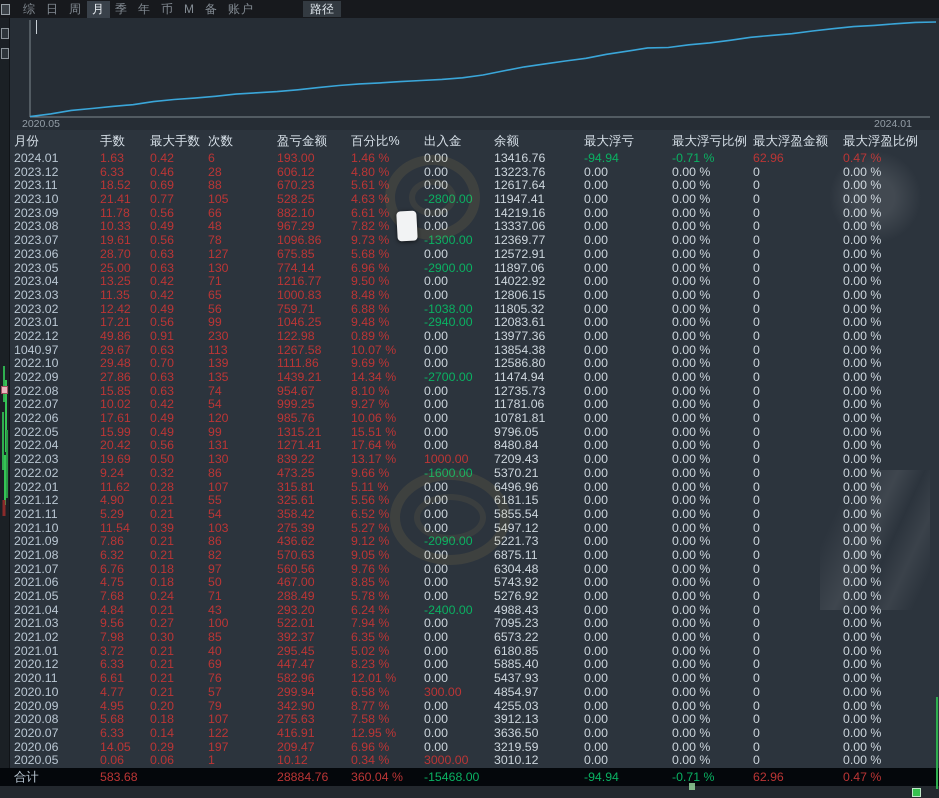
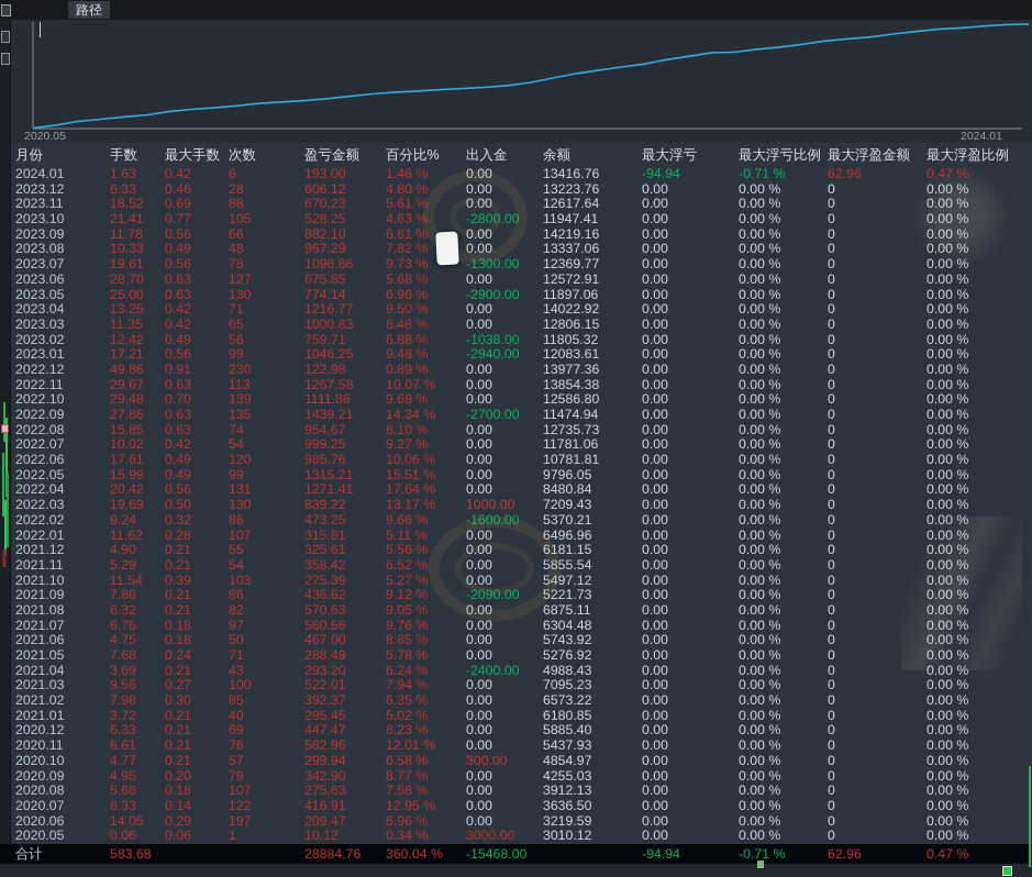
- 综
- 日
- 周
- 月
- 季
- 年
- 币
- M
- 备
- 账户
  路径
  2020.05
  2024.01
  月份
  手数
  最大手数
  次数
  盈亏金额
  百分比%
  出入金
  余额
  最大浮亏
  最大浮亏比例
  最大浮盈金额
  最大浮盈比例
  2024.01
  1.63
  0.42
  6
  193.00
  1.46 %
  0.00
  13416.76
  -94.94
  -0.71 %
  62.96
  2023.12
  6.33
  0.46
  28
  606.12
  4.80 %
  0.00
  13223.76
  0.00
  0.00 %
  0
  2023.11
  18.52
  0.69
  88
  670.23
  5.61 %
  0.00
  12617.64
  0.00
  0.00 %
  0
  2023.10
  21.41
  0.77
  105
  528.25
  4.63 %
  -2800.00
  11947.41
  0.00
  0.00 %
  0
  2023.09
  11.78
  0.56
  66
  882.10
  6.61 %
  0.00
  14219.16
  0.00
  0.00 %
  0
  2023.08
  10.33
  0.49
  48
  967.29
  7.82 %
  0.00
  13337.06
  0.00
  0.00 %
  0
  2023.07
  19.61
  0.56
  78
  1096.86
  9.73 %
  -1300.00
  12369.77
  0.00
  0.00 %
  0
  2023.06
  28.70
  0.63
  127
  675.85
  5.68 %
  0.00
  12572.91
  0.00
  0.00 %
  0
  0.00 %
  2023.05
  25.00
  0.63
  130
  774.14
  6.96 %
  -2900.00
  11897.06
  0.00
  0.00 %
  0
  0.00 %
  2023.04
  13.25
  0.42
  71
  1216.77
  9.50 %
  0.00
  14022.92
  0.00
  0.00 %
  0
  0.00 %
  2023.03
  11.35
  0.42
  65
  1000.83
  8.48 %
  0.00
  12806.15
  0.00
  0.00 %
  0
  0.00 %
  2023.02
  12.42
  0.49
  56
  759.71
  6.88 %
  -1038.00
  11805.32
  0.00
  0.00 %
  0
  0.00 %
  2023.01
  17.21
  0.56
  99
  1046.25
  9.48 %
  -2940.00
  12083.61
  0.00
  0.00 %
  0
  0.00 %
  2022.12
  49.86
  0.91
  230
  122.98
  0.89 %
  0.00
  13977.36
  0.00
  0.00 %
  0
  0.00 %
- 1040.97
+ 2022.11
  29.67
  0.63
  113
  1267.58
  10.07 %
  0.00
  13854.38
  0.00
  0.00 %
  0
  0.00 %
  2022.10
  29.48
  0.70
  139
  1111.86
  9.69 %
  0.00
  12586.80
  0.00
  0.00 %
  0
  0.00 %
  2022.09
  27.86
  0.63
  135
  1439.21
  14.34 %
  -2700.00
  11474.94
  0.00
  0.00 %
  0
  0.00 %
  2022.08
  15.85
  0.63
  74
  954.67
  8.10 %
  0.00
  12735.73
  0.00
  0.00 %
  0
  0.00 %
  2022.07
  10.02
  0.42
  54
  999.25
  9.27 %
  0.00
  11781.06
  0.00
  0.00 %
  0
  0.00 %
  2022.06
  17.61
  0.49
  120
  985.76
  10.06 %
  0.00
  10781.81
  0.00
  0.00 %
  0
  0.00 %
  2022.05
  15.99
  0.49
  99
  1315.21
  15.51 %
  0.00
  9796.05
  0.00
  0.00 %
  0
  0.00 %
  2022.04
  20.42
  0.56
  131
  1271.41
  17.64 %
  0.00
  8480.84
  0.00
  0.00 %
  0
  0.00 %
  2022.03
  19.69
  0.50
  130
  839.22
  13.17 %
  1000.00
  7209.43
  0.00
  0.00 %
  0
  0.00 %
  2022.02
  9.24
  0.32
  86
  473.25
  9.66 %
  -1600.00
  5370.21
  0.00
  0.00 %
  0
  2022.01
  11.62
  0.28
  107
  315.81
  5.11 %
  0.00
  6496.96
  0.00
  0.00 %
  0
  2021.12
  4.90
  0.21
  55
  325.61
  5.56 %
  0.00
  6181.15
  0.00
  0.00 %
  0
  2021.11
  5.29
  0.21
  54
  358.42
  6.52 %
  0.00
  5855.54
  0.00
  0.00 %
  0
  2021.10
  11.54
  0.39
  103
  275.39
  5.27 %
  0.00
  5497.12
  0.00
  0.00 %
  0
  2021.09
  7.86
  0.21
  86
  436.62
  9.12 %
  -2090.00
  5221.73
  0.00
  0.00 %
  0
  2021.08
  6.32
  0.21
  82
  570.63
  9.05 %
  0.00
  6875.11
  0.00
  0.00 %
  0
  2021.07
  6.76
  0.18
  97
  560.56
  9.76 %
  0.00
  6304.48
  0.00
  0.00 %
  0
  2021.06
  4.75
  0.18
  50
  467.00
  8.85 %
  0.00
  5743.92
  0.00
  0.00 %
  0
  2021.05
  7.68
  0.24
  71
  288.49
  5.78 %
  0.00
  5276.92
  0.00
  0.00 %
  0
  2021.04
- 4.84
+ 3.69
  0.21
  43
  293.20
  6.24 %
  -2400.00
  4988.43
  0.00
  0.00 %
  0
  2021.03
  9.56
  0.27
  100
  522.01
  7.94 %
  0.00
  7095.23
  0.00
  0.00 %
  0
  0.00 %
  2021.02
  7.98
  0.30
  85
  392.37
  6.35 %
  0.00
  6573.22
  0.00
  0.00 %
  0
  0.00 %
  2021.01
  3.72
  0.21
  40
  295.45
  5.02 %
  0.00
  6180.85
  0.00
  0.00 %
  0
  0.00 %
  2020.12
  6.33
  0.21
  69
  447.47
  8.23 %
  0.00
  5885.40
  0.00
  0.00 %
  0
  0.00 %
  2020.11
  6.61
  0.21
  76
  582.96
  12.01 %
  0.00
  5437.93
  0.00
  0.00 %
  0
  0.00 %
  2020.10
  4.77
  0.21
  57
  299.94
  6.58 %
  300.00
  4854.97
  0.00
  0.00 %
  0
  0.00 %
  2020.09
  4.95
  0.20
  79
  342.90
  8.77 %
  0.00
  4255.03
  0.00
  0.00 %
  0
  0.00 %
  2020.08
  5.68
  0.18
  107
  275.63
  7.58 %
  0.00
  3912.13
  0.00
  0.00 %
  0
  0.00 %
  2020.07
  6.33
  0.14
  122
  416.91
  12.95 %
  0.00
  3636.50
  0.00
  0.00 %
  0
  0.00 %
  2020.06
  14.05
  0.29
  197
  209.47
  6.96 %
  0.00
  3219.59
  0.00
  0.00 %
  0
  0.00 %
  2020.05
  0.06
  0.06
  1
  10.12
  0.34 %
  3000.00
  3010.12
  0.00
  0.00 %
  0
  0.00 %
  合计
  583.68
  28884.76
  360.04 %
  -15468.00
  -94.94
  -0.71 %
  62.96
  0.47 %
